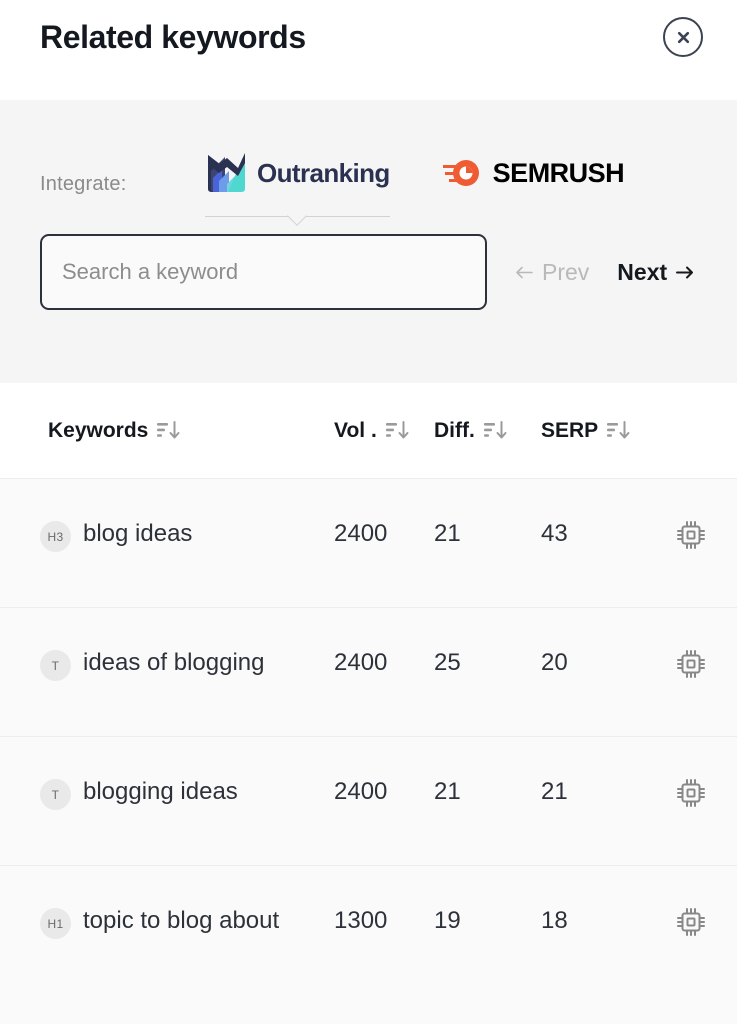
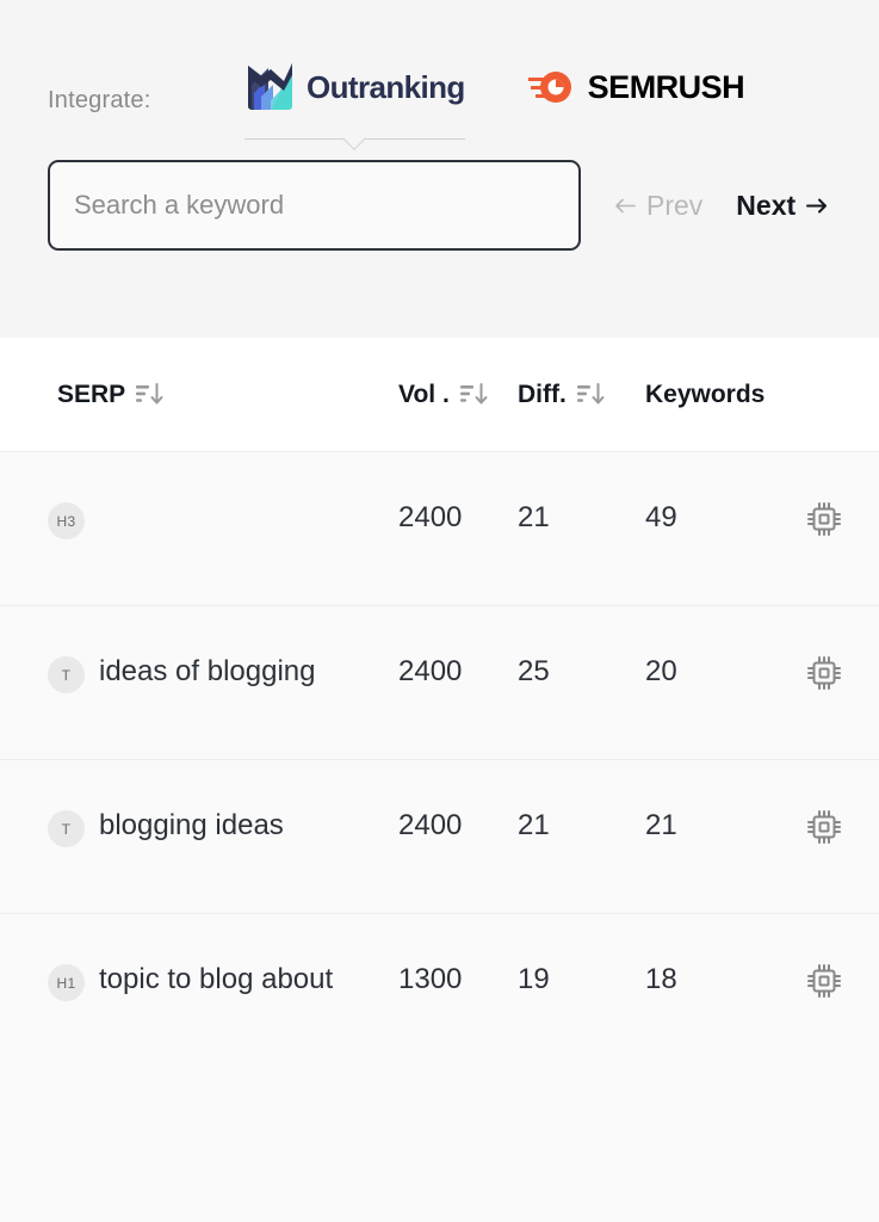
- Related keywords
  Integrate:
  Outranking
  SEMRUSH
  Search a keyword
  Prev
  Next
- Keywords
+ SERP
  Vol .
  Diff.
- SERP
+ Keywords
  H3
- blog ideas
  2400
  21
- 43
+ 49
  T
  ideas of blogging
  2400
  25
  20
  T
  blogging ideas
  2400
  21
  21
  H1
  topic to blog about
  1300
  19
  18
